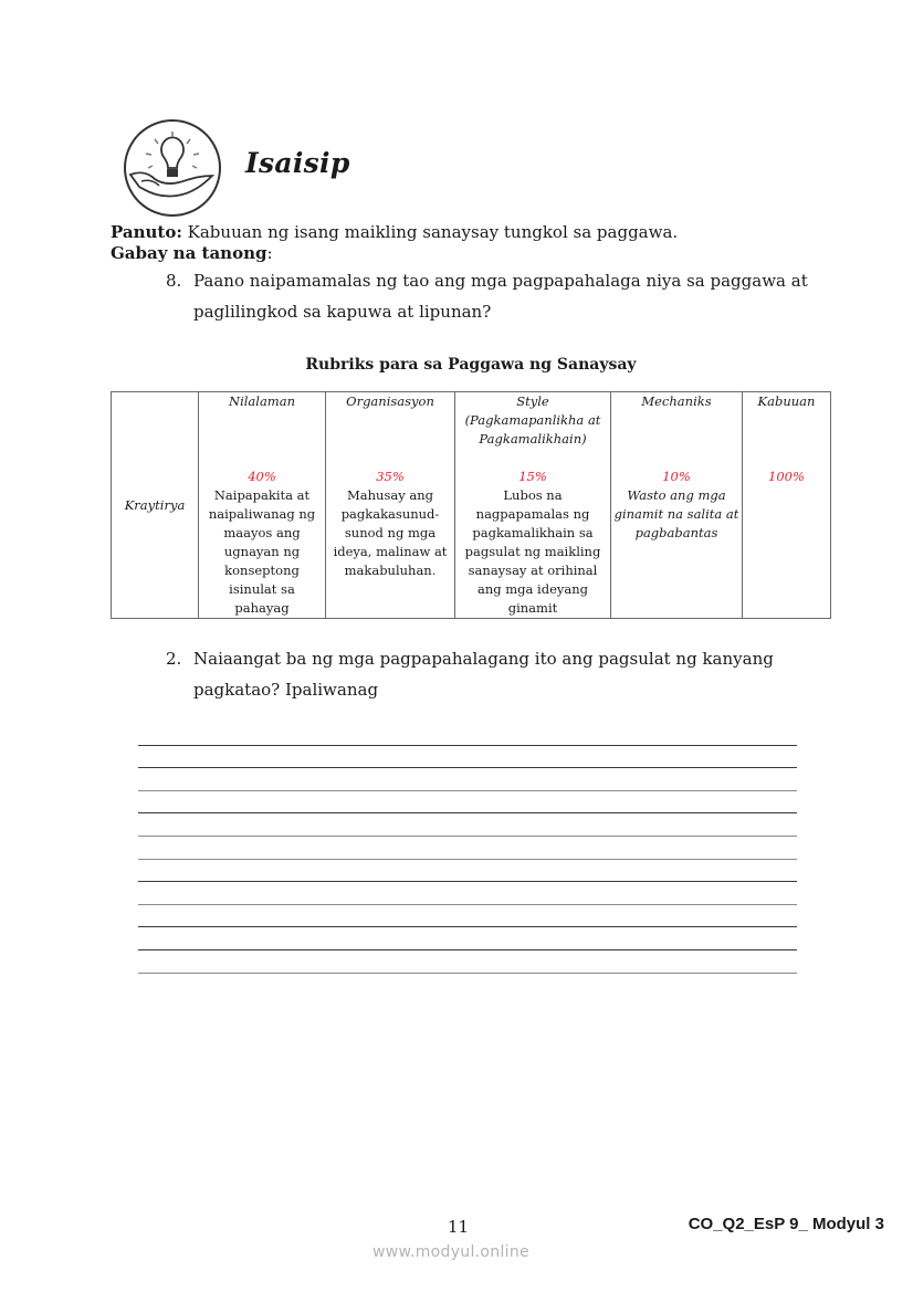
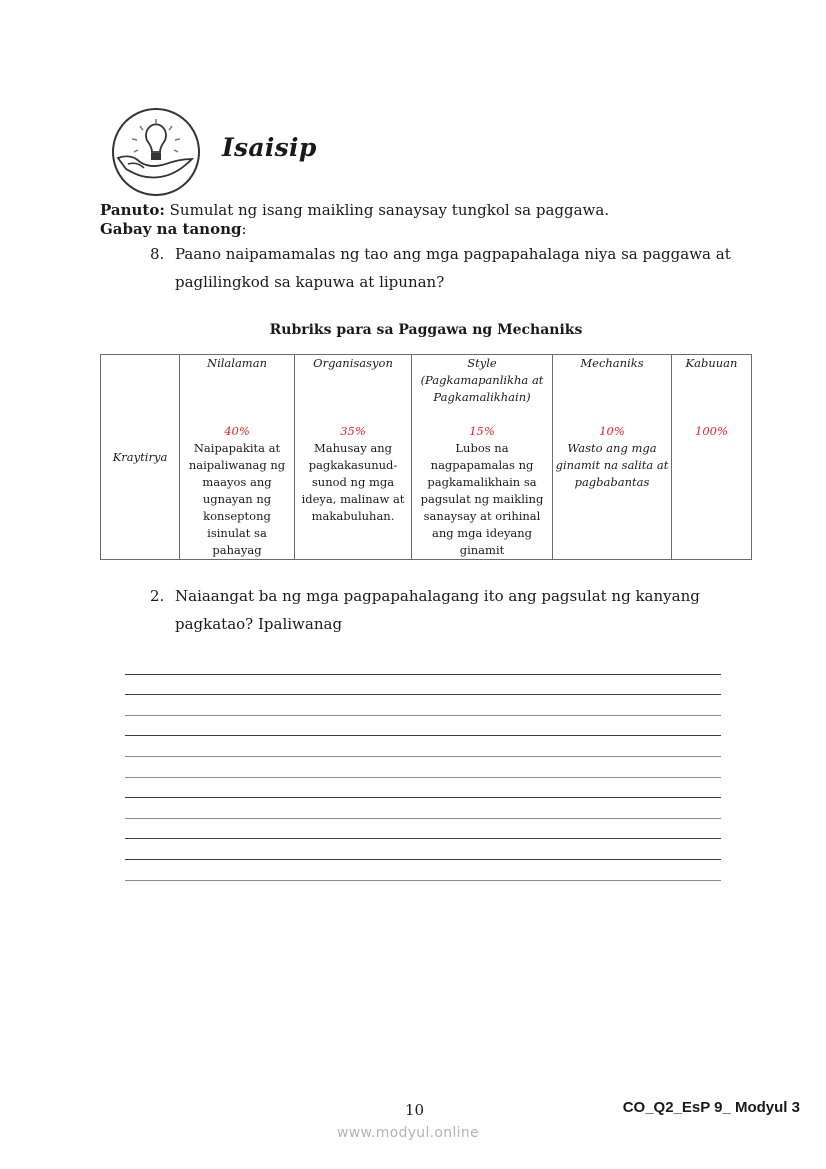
  Isaisip
- Panuto: Kabuuan ng isang maikling sanaysay tungkol sa paggawa.
+ Panuto: Sumulat ng isang maikling sanaysay tungkol sa paggawa.
  Gabay na tanong:
  8.
  Paano naipamamalas ng tao ang mga pagpapahalaga niya sa paggawa at paglilingkod sa kapuwa at lipunan?
- Rubriks para sa Paggawa ng Sanaysay
+ Rubriks para sa Paggawa ng Mechaniks
  Kraytirya	Nilalaman 40% Naipapakita at naipaliwanag ng maayos ang ugnayan ng konseptong isinulat sa pahayag	Organisasyon 35% Mahusay ang pagkakasunud-sunod ng mga ideya, malinaw at makabuluhan.	Style (Pagkamapanlikha at Pagkamalikhain) 15% Lubos na nagpapamalas ng pagkamalikhain sa pagsulat ng maikling sanaysay at orihinal ang mga ideyang ginamit	Mechaniks 10% Wasto ang mga ginamit na salita at pagbabantas	Kabuuan 100%
  2.
  Naiaangat ba ng mga pagpapahalagang ito ang pagsulat ng kanyang pagkatao? Ipaliwanag
- 11
+ 10
  CO_Q2_EsP 9_ Modyul 3
  www.modyul.online
